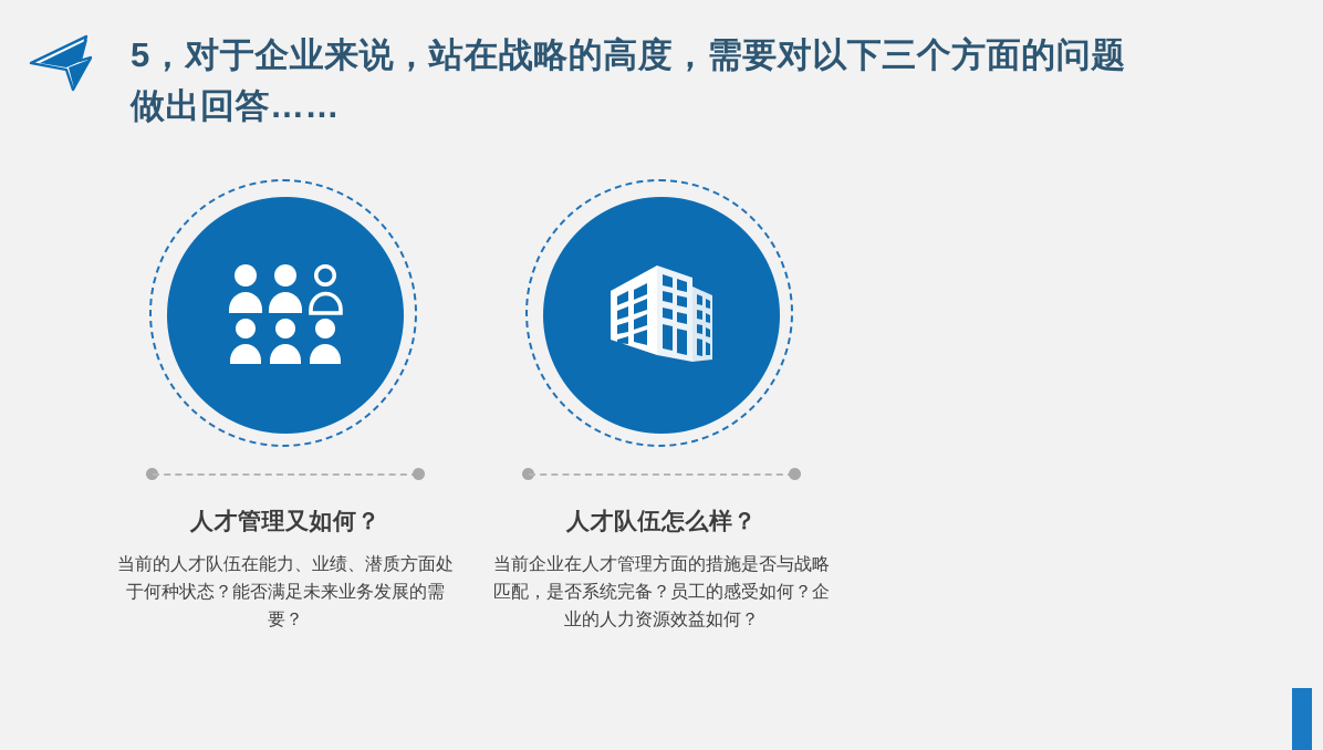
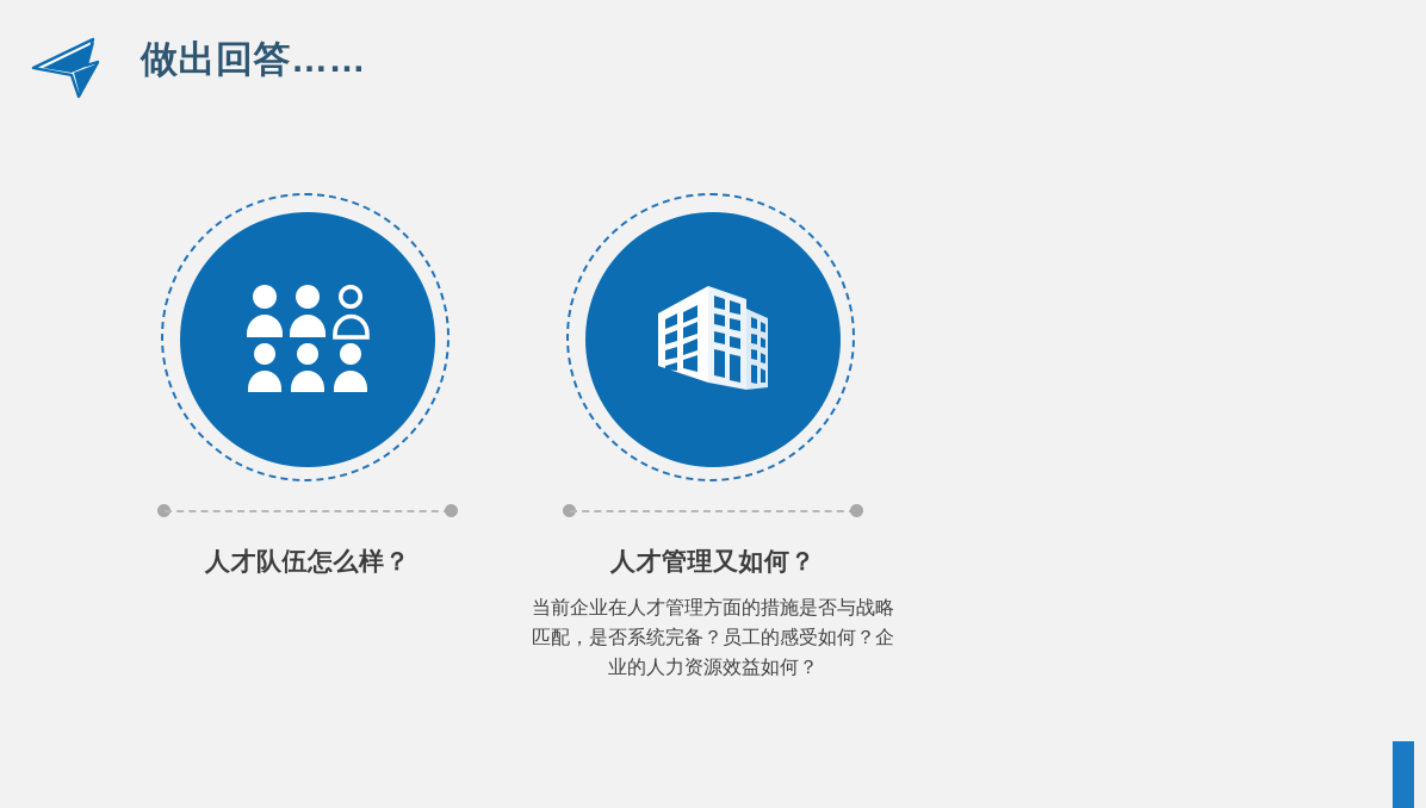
- 5，对于企业来说，站在战略的高度，需要对以下三个方面的问题
  做出回答……
- 人才管理又如何？
+ 人才队伍怎么样？
- 当前的人才队伍在能力、业绩、潜质方面处于何种状态？能否满足未来业务发展的需要？
- 人才队伍怎么样？
+ 人才管理又如何？
  当前企业在人才管理方面的措施是否与战略匹配，是否系统完备？员工的感受如何？企业的人力资源效益如何？
